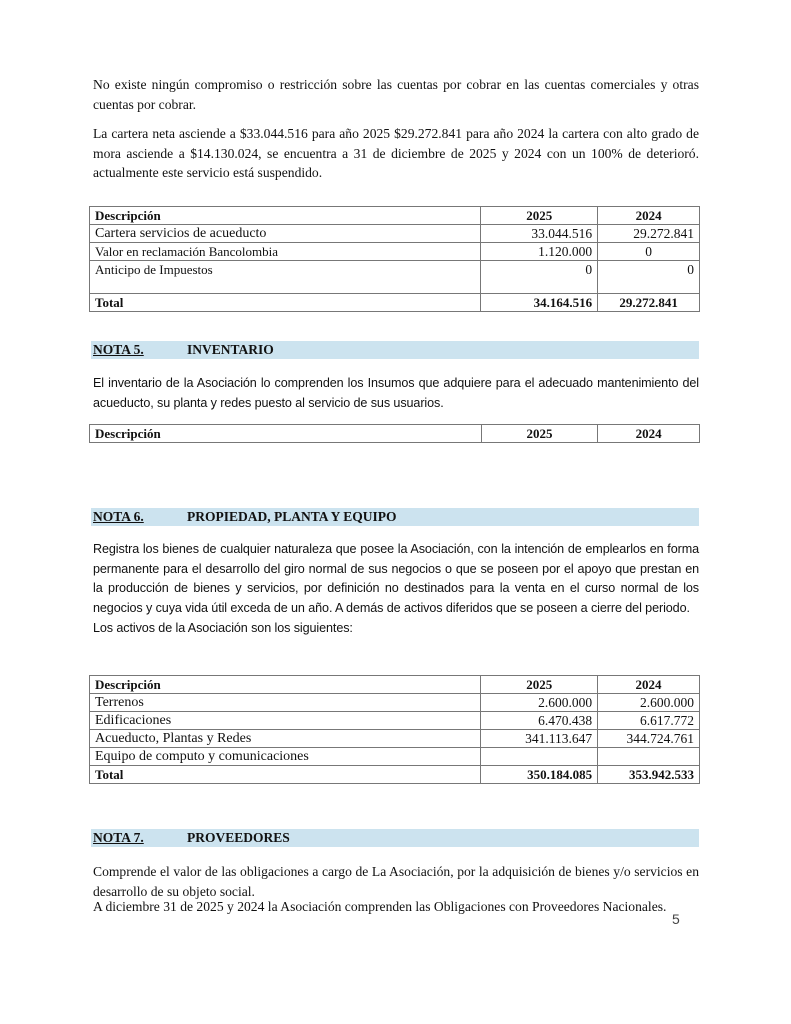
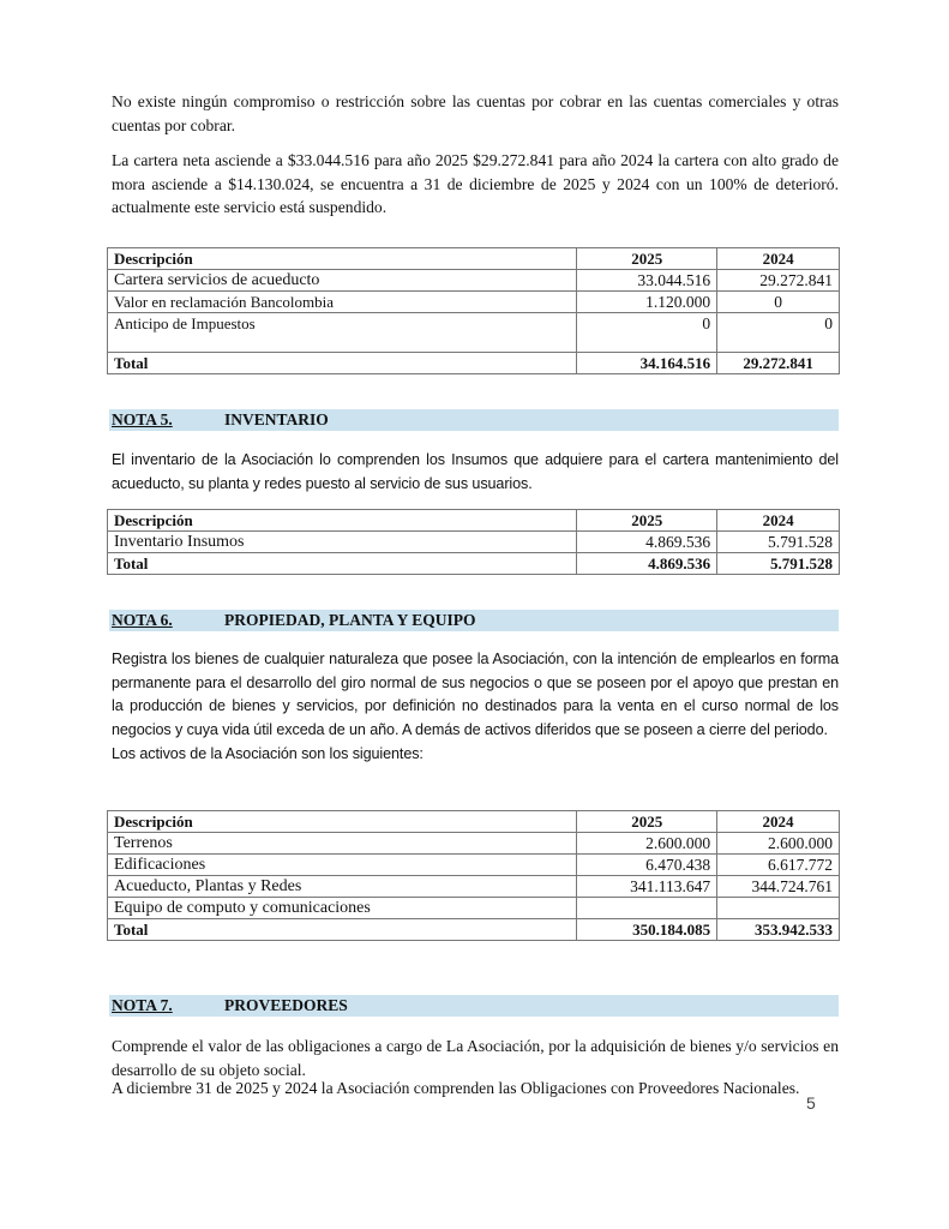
  No existe ningún compromiso o restricción sobre las cuentas por cobrar en las cuentas comerciales y otras cuentas por cobrar.
  La cartera neta asciende a $33.044.516 para año 2025 $29.272.841 para año 2024 la cartera con alto grado de mora asciende a $14.130.024, se encuentra a 31 de diciembre de 2025 y 2024 con un 100% de deterioró. actualmente este servicio está suspendido.
  Descripción	2025	2024
  Cartera servicios de acueducto	33.044.516	29.272.841
  Valor en reclamación Bancolombia	1.120.000	0
  Anticipo de Impuestos	0	0
  Total	34.164.516	29.272.841
  NOTA 5.
  INVENTARIO
- El inventario de la Asociación lo comprenden los Insumos que adquiere para el adecuado mantenimiento del acueducto, su planta y redes puesto al servicio de sus usuarios.
+ El inventario de la Asociación lo comprenden los Insumos que adquiere para el cartera mantenimiento del acueducto, su planta y redes puesto al servicio de sus usuarios.
  Descripción	2025	2024
+ Inventario Insumos	4.869.536	5.791.528
+ Total	4.869.536	5.791.528
  NOTA 6.
  PROPIEDAD, PLANTA Y EQUIPO
  Registra los bienes de cualquier naturaleza que posee la Asociación, con la intención de emplearlos en forma permanente para el desarrollo del giro normal de sus negocios o que se poseen por el apoyo que prestan en la producción de bienes y servicios, por definición no destinados para la venta en el curso normal de los negocios y cuya vida útil exceda de un año. A demás de activos diferidos que se poseen a cierre del periodo.
  Los activos de la Asociación son los siguientes:
  Descripción	2025	2024
  Terrenos	2.600.000	2.600.000
  Edificaciones	6.470.438	6.617.772
  Acueducto, Plantas y Redes	341.113.647	344.724.761
  Equipo de computo y comunicaciones
  Total	350.184.085	353.942.533
  NOTA 7.
  PROVEEDORES
  Comprende el valor de las obligaciones a cargo de La Asociación, por la adquisición de bienes y/o servicios en desarrollo de su objeto social.
  A diciembre 31 de 2025 y 2024 la Asociación comprenden las Obligaciones con Proveedores Nacionales.
  5
